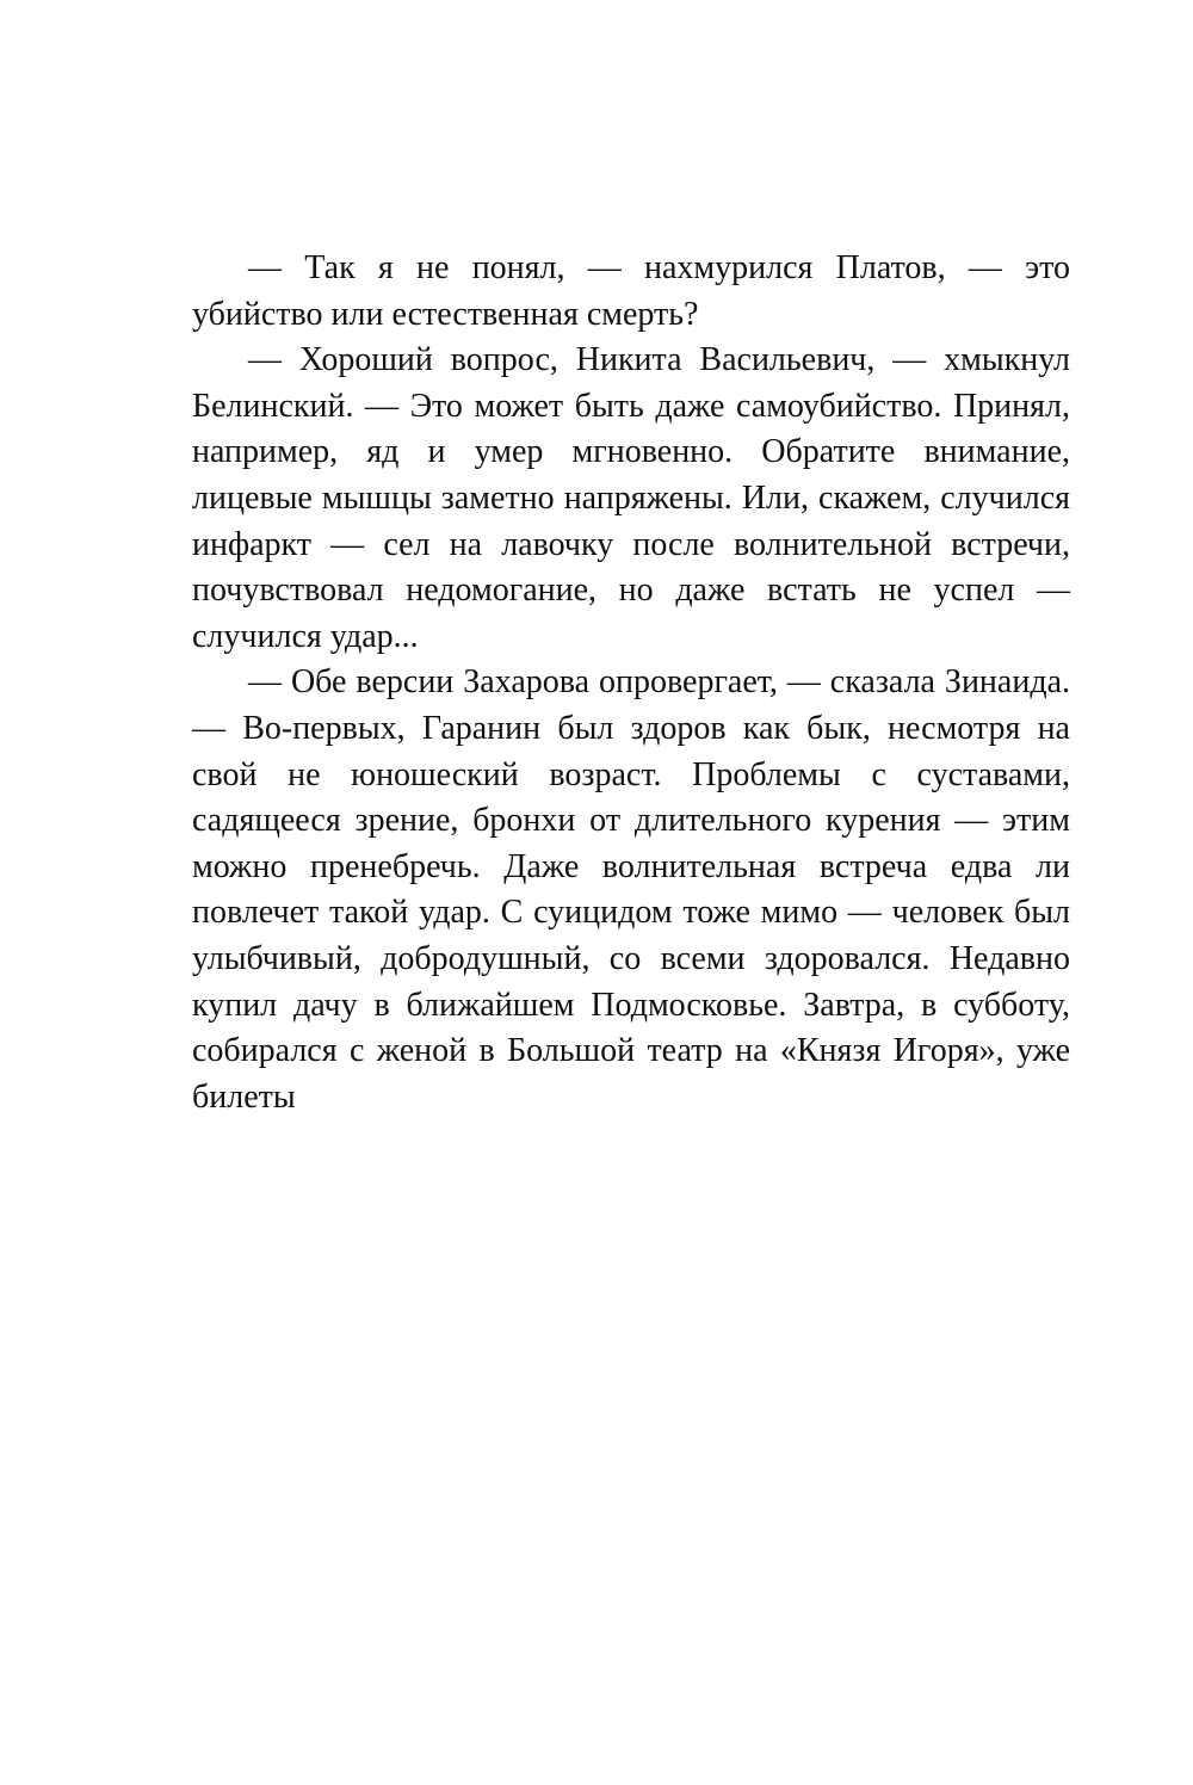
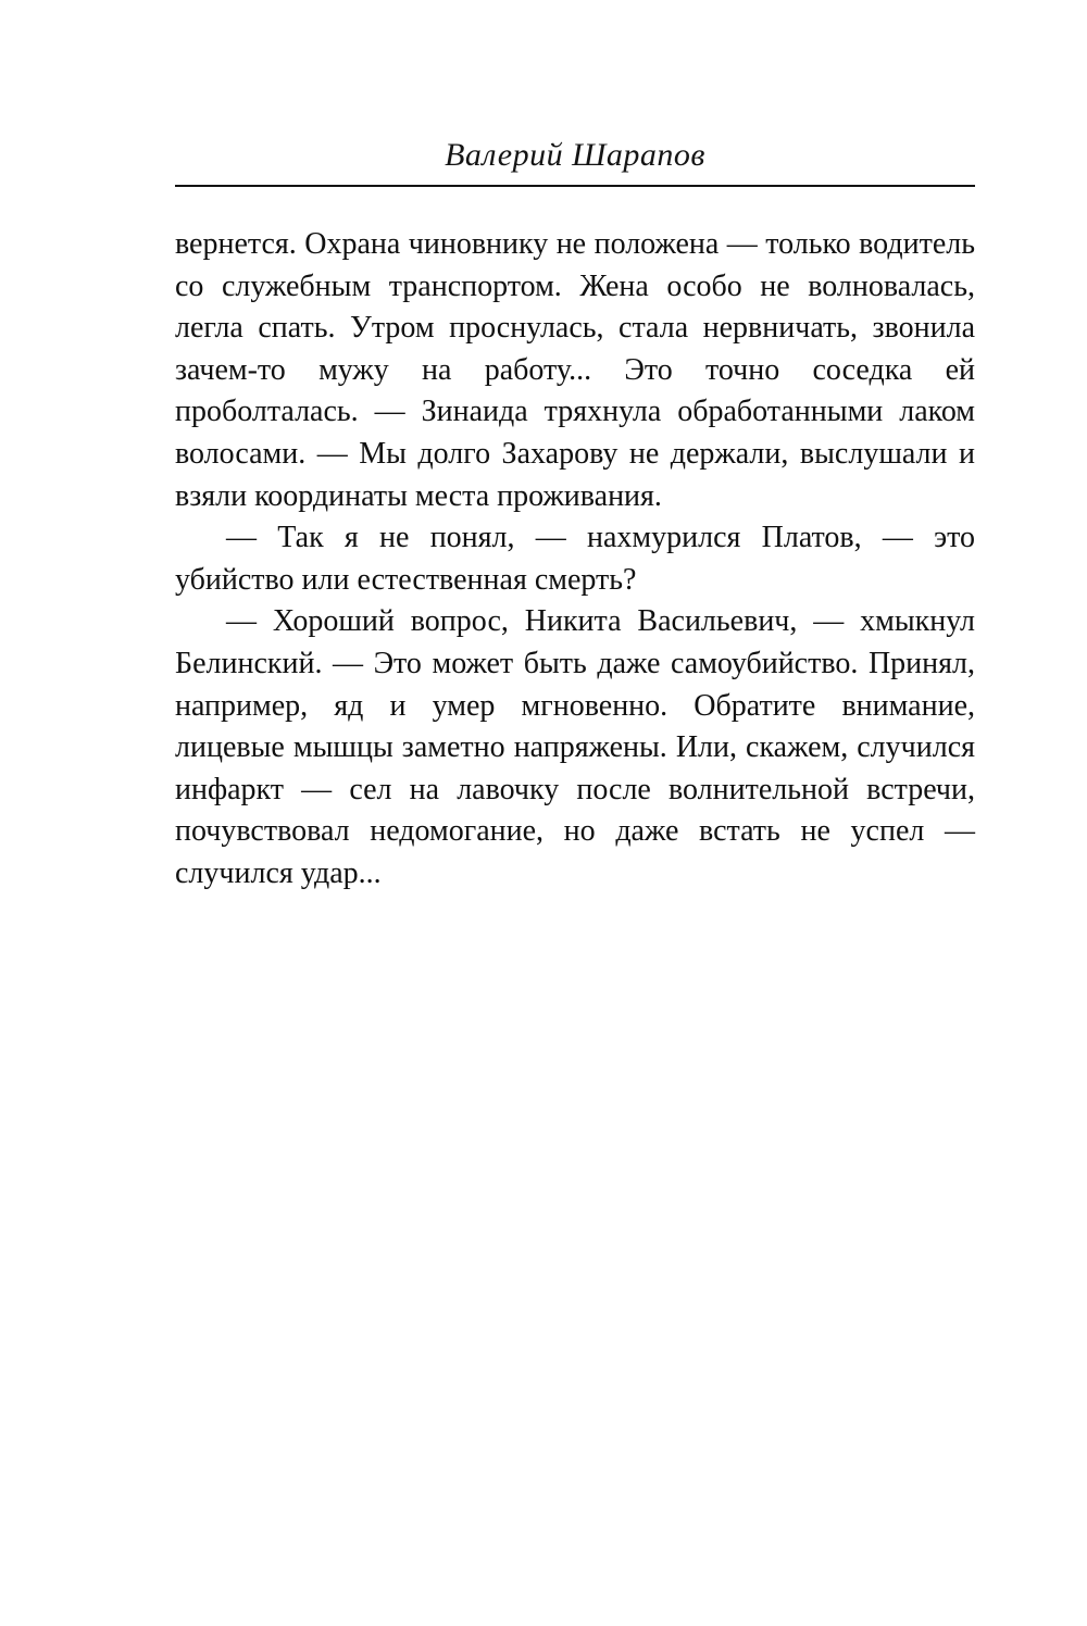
+ Валерий Шарапов
+ вернется. Охрана чиновнику не положена — только водитель со служебным транспортом. Жена особо не волновалась, легла спать. Утром проснулась, стала нервничать, звонила зачем-то мужу на работу... Это точно соседка ей проболталась. — Зинаида тряхнула обработанными лаком волосами. — Мы долго Захарову не держали, выслушали и взяли координаты места проживания.
  — Так я не понял, — нахмурился Платов, — это убийство или естественная смерть?
  — Хороший вопрос, Никита Васильевич, — хмыкнул Белинский. — Это может быть даже самоубийство. Принял, например, яд и умер мгновенно. Обратите внимание, лицевые мышцы заметно напряжены. Или, скажем, случился инфаркт — сел на лавочку после волнительной встречи, почувствовал недомогание, но даже встать не успел — случился удар...
- — Обе версии Захарова опровергает, — сказала Зинаида. — Во-первых, Гаранин был здоров как бык, несмотря на свой не юношеский возраст. Проблемы с суставами, садящееся зрение, бронхи от длительного курения — этим можно пренебречь. Даже волнительная встреча едва ли повлечет такой удар. С суицидом тоже мимо — человек был улыбчивый, добродушный, со всеми здоровался. Недавно купил дачу в ближайшем Подмосковье. Завтра, в субботу, собирался с женой в Большой театр на «Князя Игоря», уже билеты
